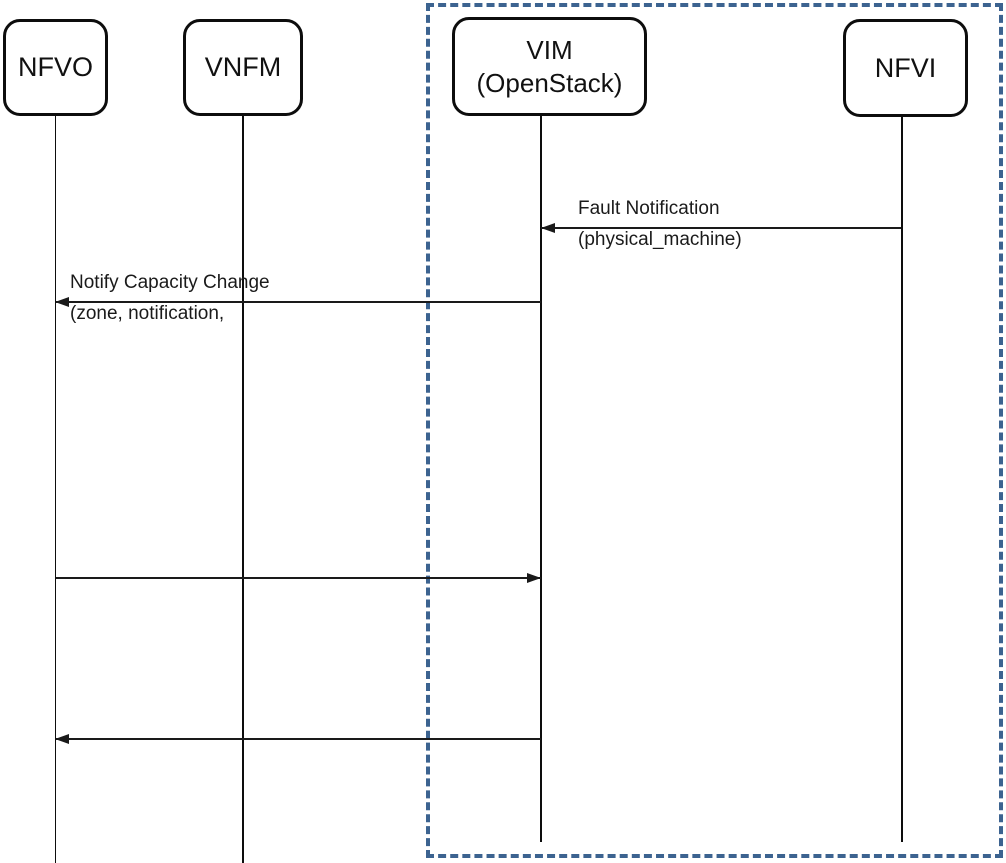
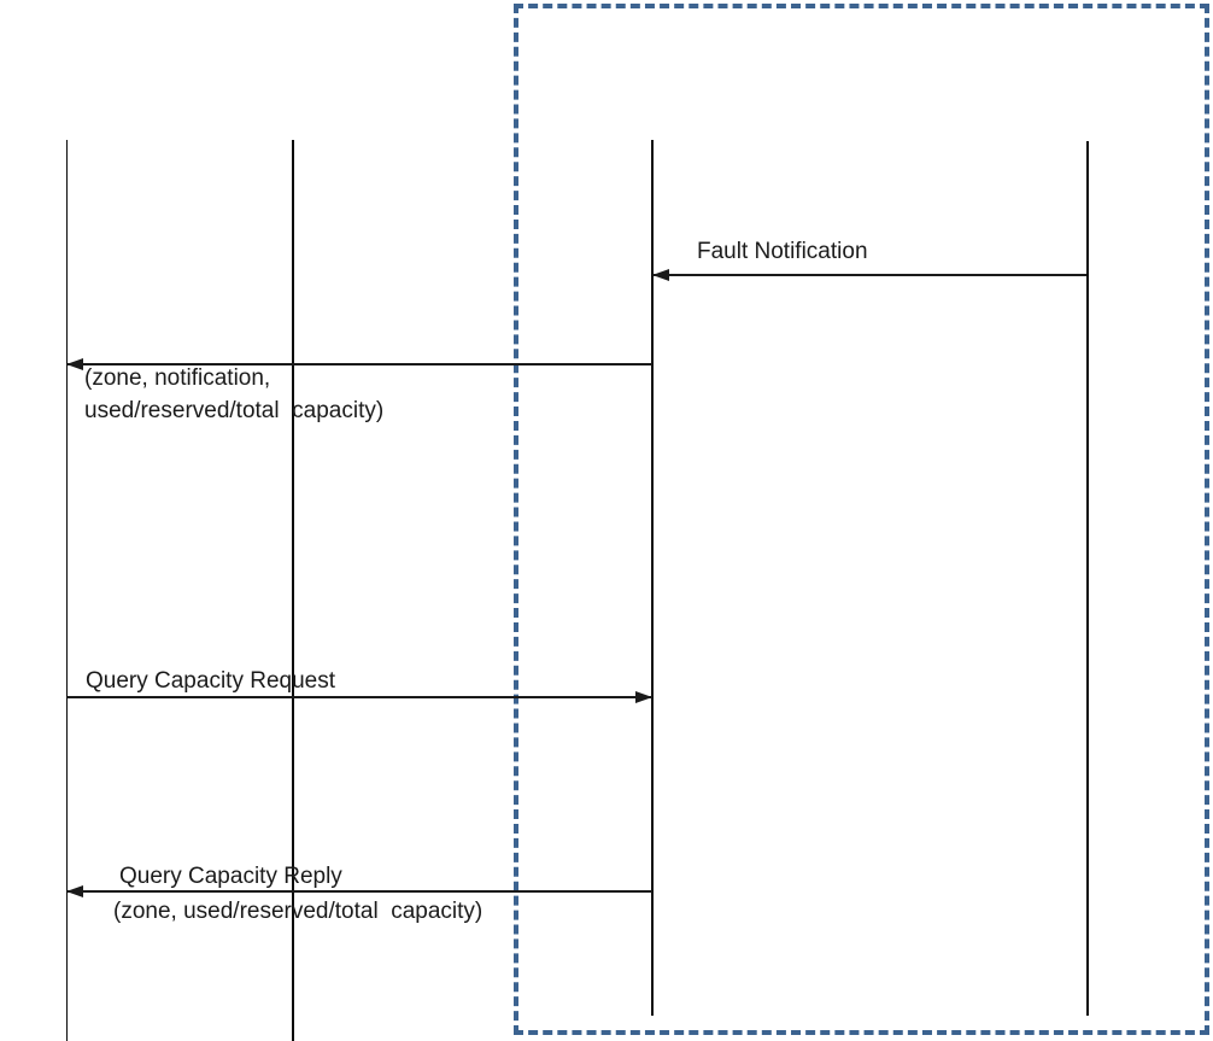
- NFVO
- VNFM
- VIM
- (OpenStack)
- NFVI
  Fault Notification
- (physical_machine)
- Notify Capacity Change
  (zone, notification,
+ used/reserved/total capacity)
+ Query Capacity Request
+ Query Capacity Reply
+ (zone, used/reserved/total capacity)
